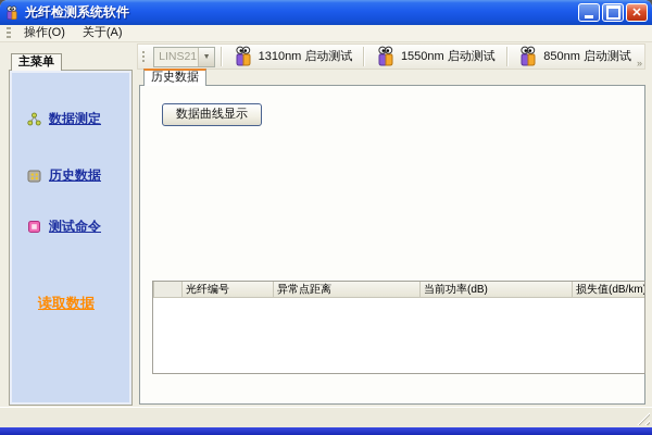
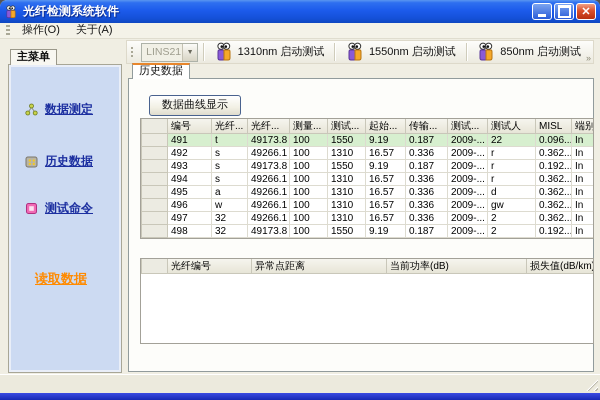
  光纤检测系统软件
  操作(O)
  关于(A)
  LINS21
  1310nm 启动测试
  1550nm 启动测试
  850nm 启动测试
  主菜单
  数据测定
  历史数据
  测试命令
  读取数据
  历史数据
  数据曲线显示
+ 	编号	光纤...	光纤...	测量...	测试...	起始...	传输...	测试...	测试人	MISL	端别
+ 	491	t	49173.8	100	1550	9.19	0.187	2009-...	22	0.096...	In
+ 	492	s	49266.1	100	1310	16.57	0.336	2009-...	r	0.362...	In
+ 	493	s	49173.8	100	1550	9.19	0.187	2009-...	r	0.192...	In
+ 	494	s	49266.1	100	1310	16.57	0.336	2009-...	r	0.362...	In
+ 	495	a	49266.1	100	1310	16.57	0.336	2009-...	d	0.362...	In
+ 	496	w	49266.1	100	1310	16.57	0.336	2009-...	gw	0.362...	In
+ 	497	32	49266.1	100	1310	16.57	0.336	2009-...	2	0.362...	In
+ 	498	32	49173.8	100	1550	9.19	0.187	2009-...	2	0.192...	In
  	光纤编号	异常点距离	当前功率(dB)	损失值(dB/km)
